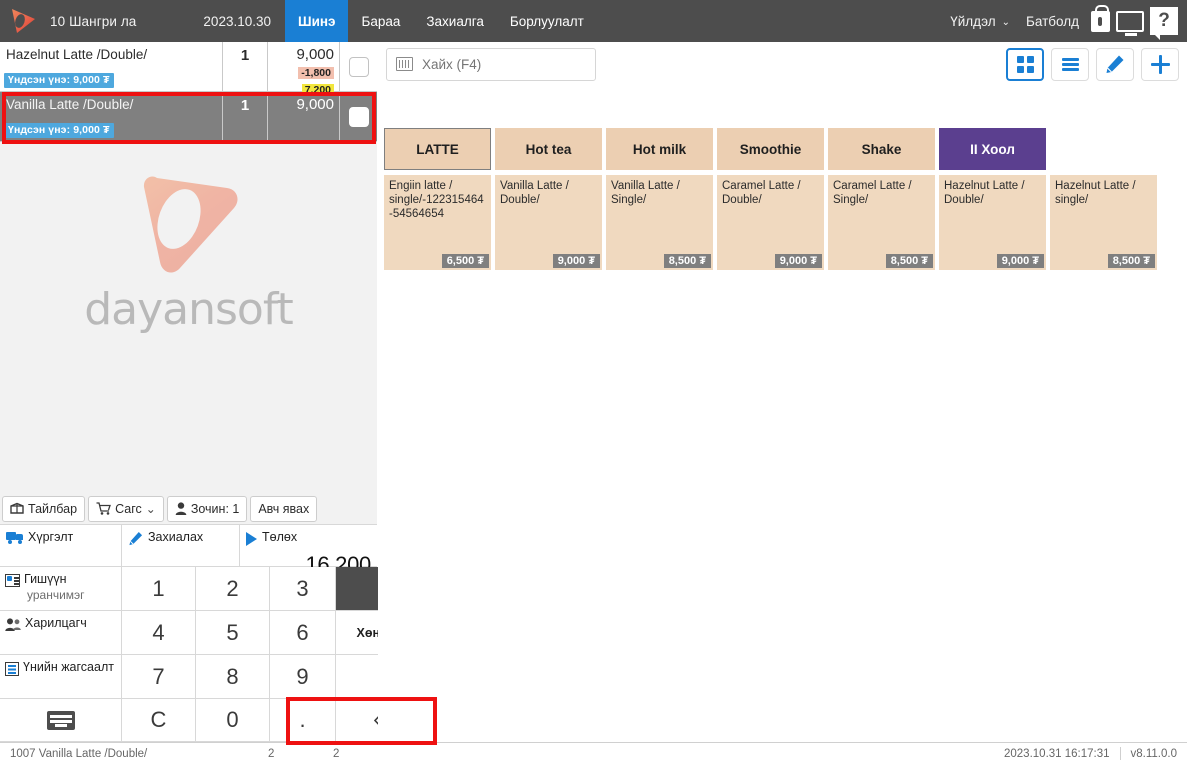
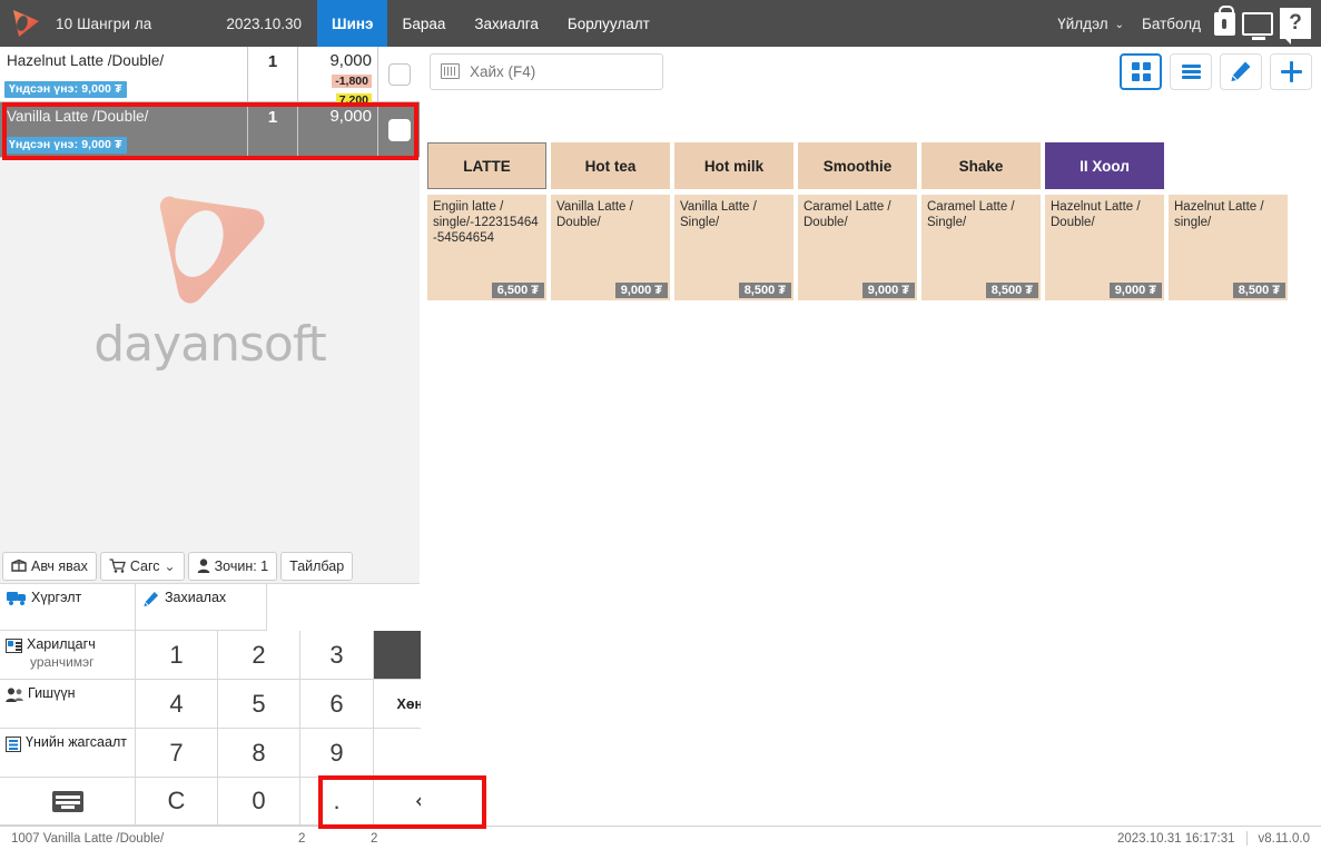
  10 Шангри ла
  2023.10.30
  Шинэ
  Бараа
  Захиалга
  Борлуулалт
  Үйлдэл
  ⌄
  Батболд
  ?
  Hazelnut Latte /Double/
  Үндсэн үнэ: 9,000 ₮
  1
  9,000
  -1,800
  7,200
  Vanilla Latte /Double/
  Үндсэн үнэ: 9,000 ₮
  1
  9,000
  dayansoft
- Тайлбар
+ Авч явах
  Сагс
  ⌄
  Зочин: 1
- Авч явах
+ Тайлбар
  Хүргэлт
  Захиалах
- Төлөх
- 16,200
- Гишүүн
+ Харилцагч
  уранчимэг
  1
  2
  3
- Харилцагч
+ Гишүүн
  4
  5
  6
  Үнийн жагсаалт
  7
  8
  9
  C
  0
  .
  Хайх (F4)
  LATTE
  Hot tea
  Hot milk
  Smoothie
  Shake
  II Хоол
  Engiin latte / single/-122315464-54564654
  6,500 ₮
  Vanilla Latte / Double/
  9,000 ₮
  Vanilla Latte / Single/
  8,500 ₮
  Caramel Latte / Double/
  9,000 ₮
  Caramel Latte / Single/
  8,500 ₮
  Hazelnut Latte / Double/
  9,000 ₮
  Hazelnut Latte / single/
  8,500 ₮
  1007 Vanilla Latte /Double/
  2
  2
  2023.10.31 16:17:31
  v8.11.0.0
